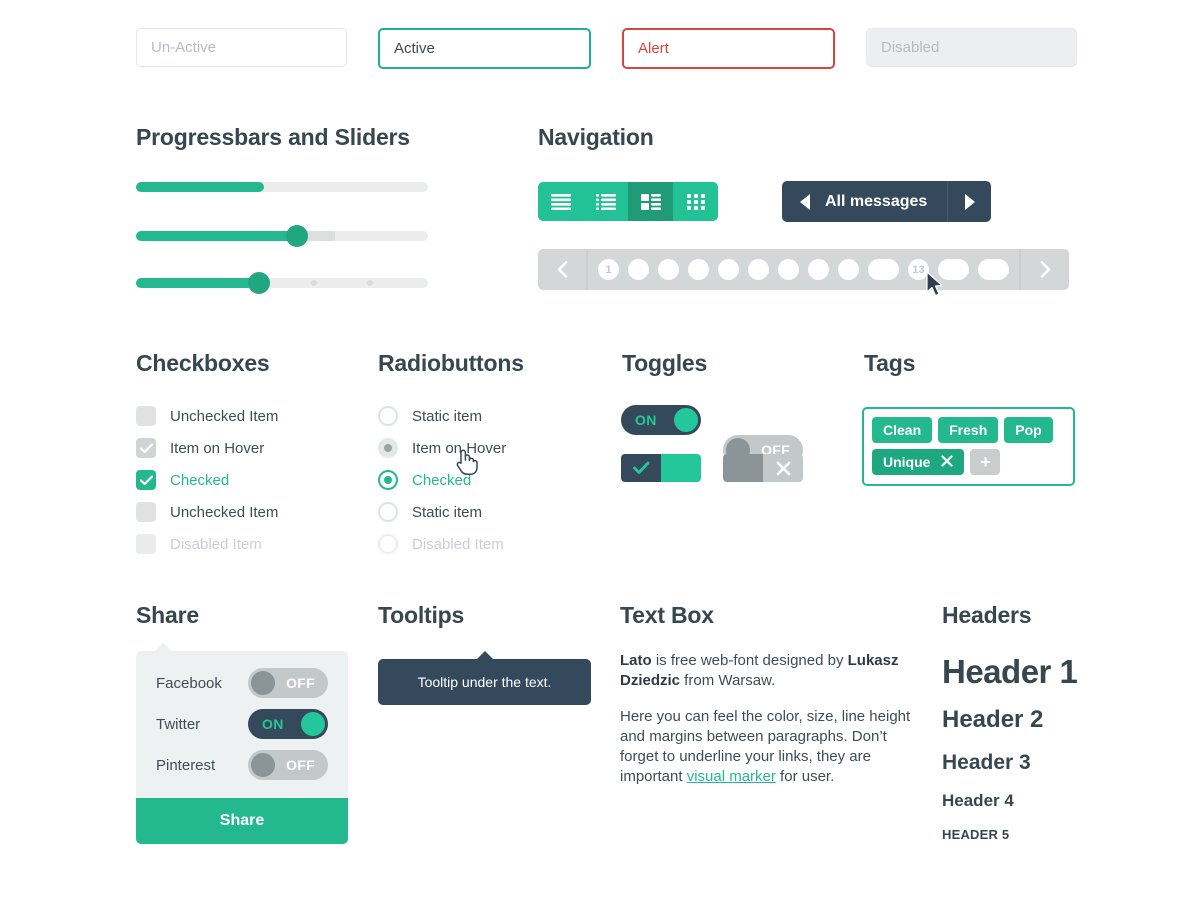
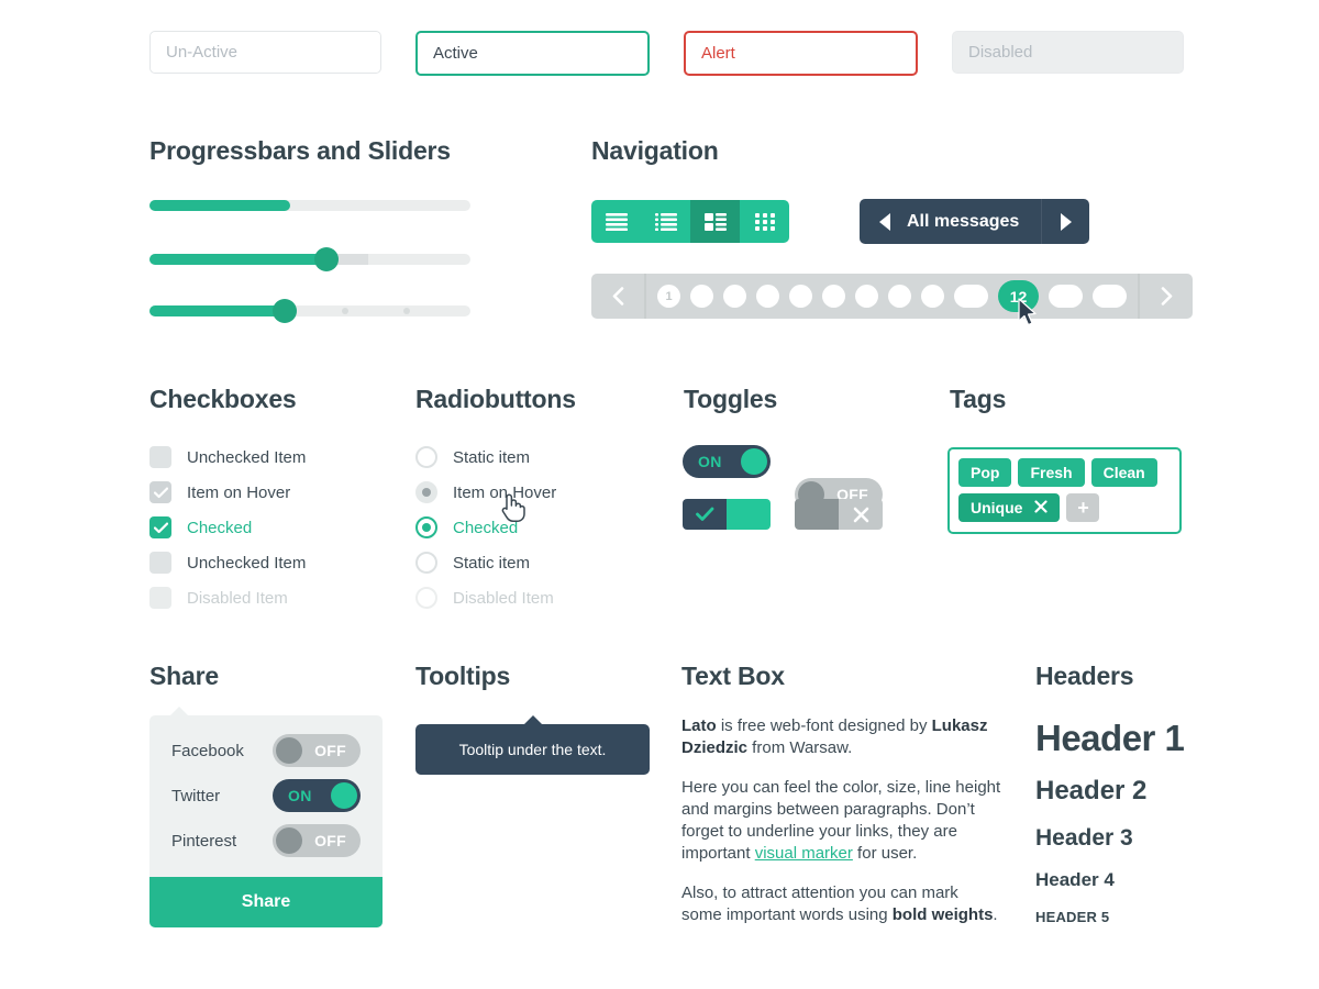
  Un-Active
  Active
  Alert
  Disabled
  Progressbars and Sliders
  Navigation
  All messages
  1
- 13
+ 12
  Checkboxes
  Unchecked Item
  Item on Hover
  Checked
  Unchecked Item
  Disabled Item
  Radiobuttons
  Static item
  Item on Hover
  Checked
  Static item
  Disabled Item
  Toggles
  ON
  OFF
  Tags
- Clean
+ Pop
  Fresh
- Pop
+ Clean
  Unique
  +
  Share
  Facebook
  OFF
  Twitter
  ON
  Pinterest
  OFF
  Share
  Tooltips
  Tooltip under the text.
  Text Box
  Lato is free web-font designed by Lukasz Dziedzic from Warsaw.
  Here you can feel the color, size, line height and margins between paragraphs. Don’t forget to underline your links, they are important visual marker for user.
+ Also, to attract attention you can mark some important words using bold weights.
  Headers
  Header 1
  Header 2
  Header 3
  Header 4
  HEADER 5
